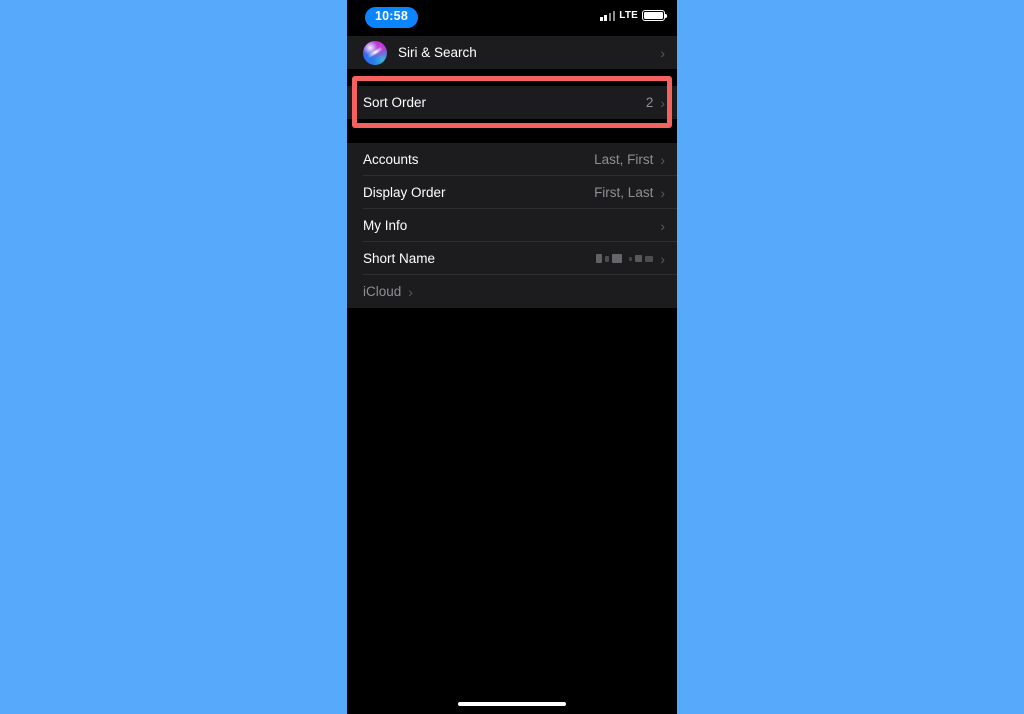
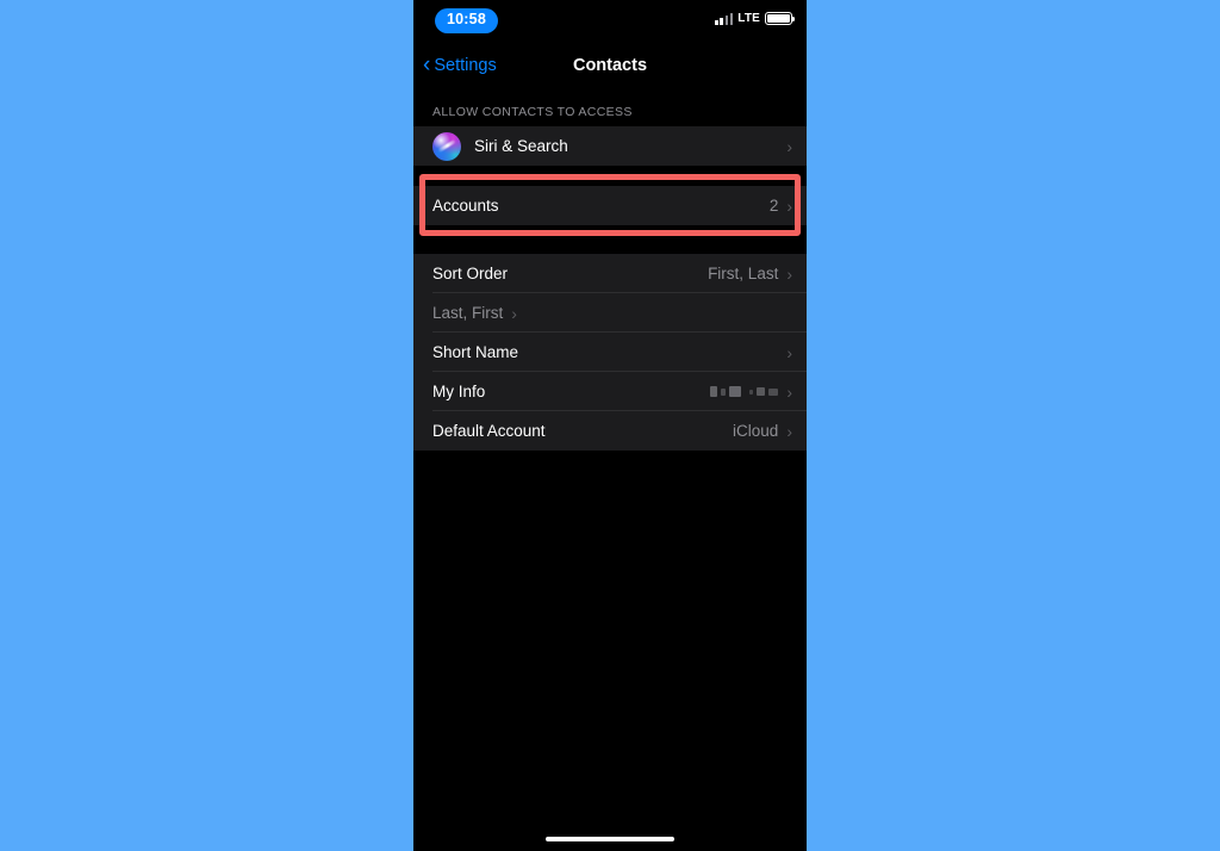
  10:58
  LTE
+ ‹
+ Settings
+ Contacts
+ ALLOW CONTACTS TO ACCESS
  Siri & Search
  ›
- Sort Order
+ Accounts
  2
  ›
- Accounts
+ Sort Order
- Last, First
+ First, Last
  ›
- Display Order
- First, Last
+ Last, First
  ›
- My Info
+ Short Name
  ›
- Short Name
+ My Info
  ›
+ Default Account
  iCloud
  ›
